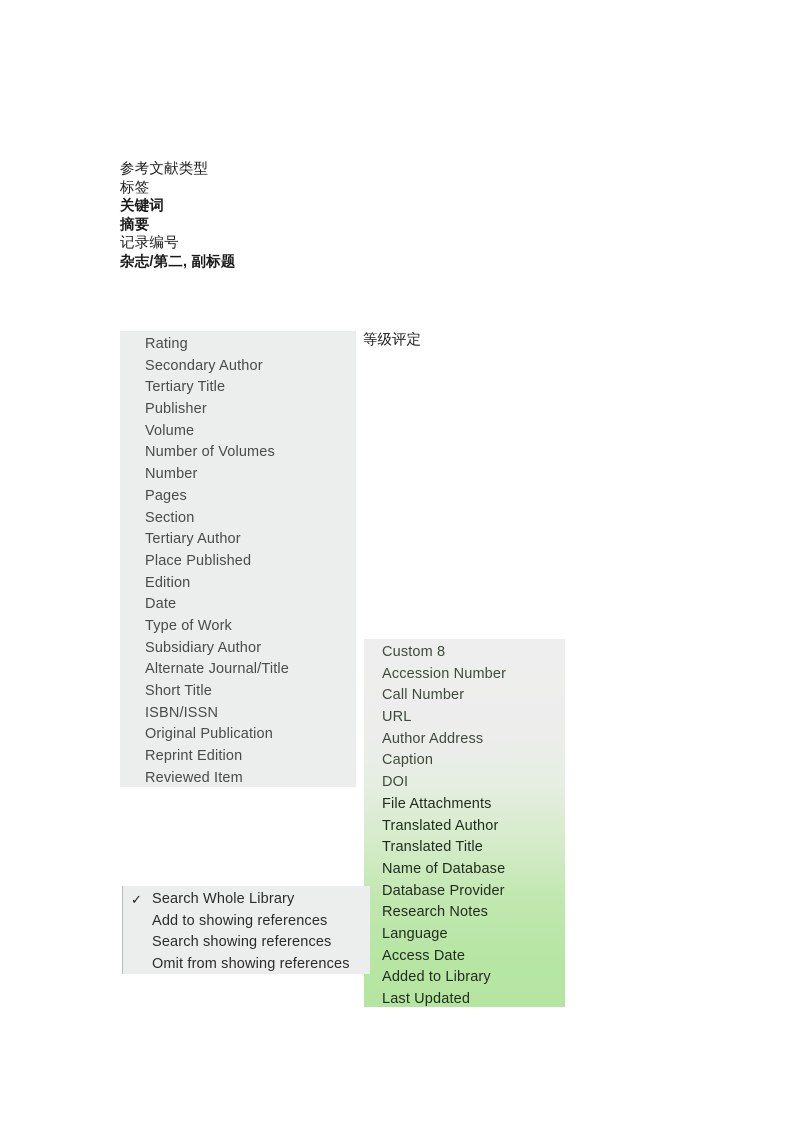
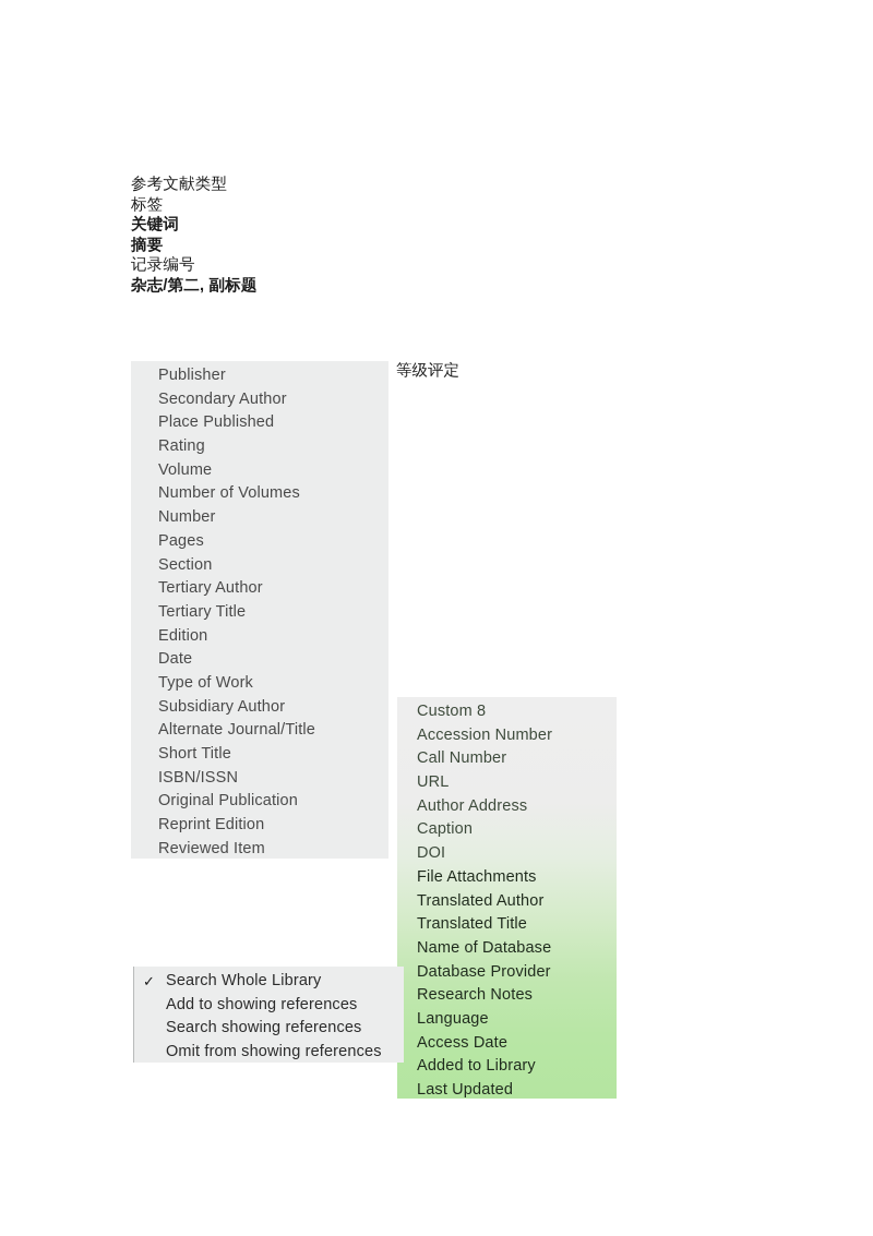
  参考文献类型
  标签
  关键词
  摘要
  记录编号
  杂志/第二, 副标题
  等级评定
- Rating
+ Publisher
  Secondary Author
- Tertiary Title
+ Place Published
- Publisher
+ Rating
  Volume
  Number of Volumes
  Number
  Pages
  Section
  Tertiary Author
- Place Published
+ Tertiary Title
  Edition
  Date
  Type of Work
  Subsidiary Author
  Alternate Journal/Title
  Short Title
  ISBN/ISSN
  Original Publication
  Reprint Edition
  Reviewed Item
  Custom 8
  Accession Number
  Call Number
  URL
  Author Address
  Caption
  DOI
  File Attachments
  Translated Author
  Translated Title
  Name of Database
  Database Provider
  Research Notes
  Language
  Access Date
  Added to Library
  Last Updated
  ✓
  Search Whole Library
  Add to showing references
  Search showing references
  Omit from showing references
